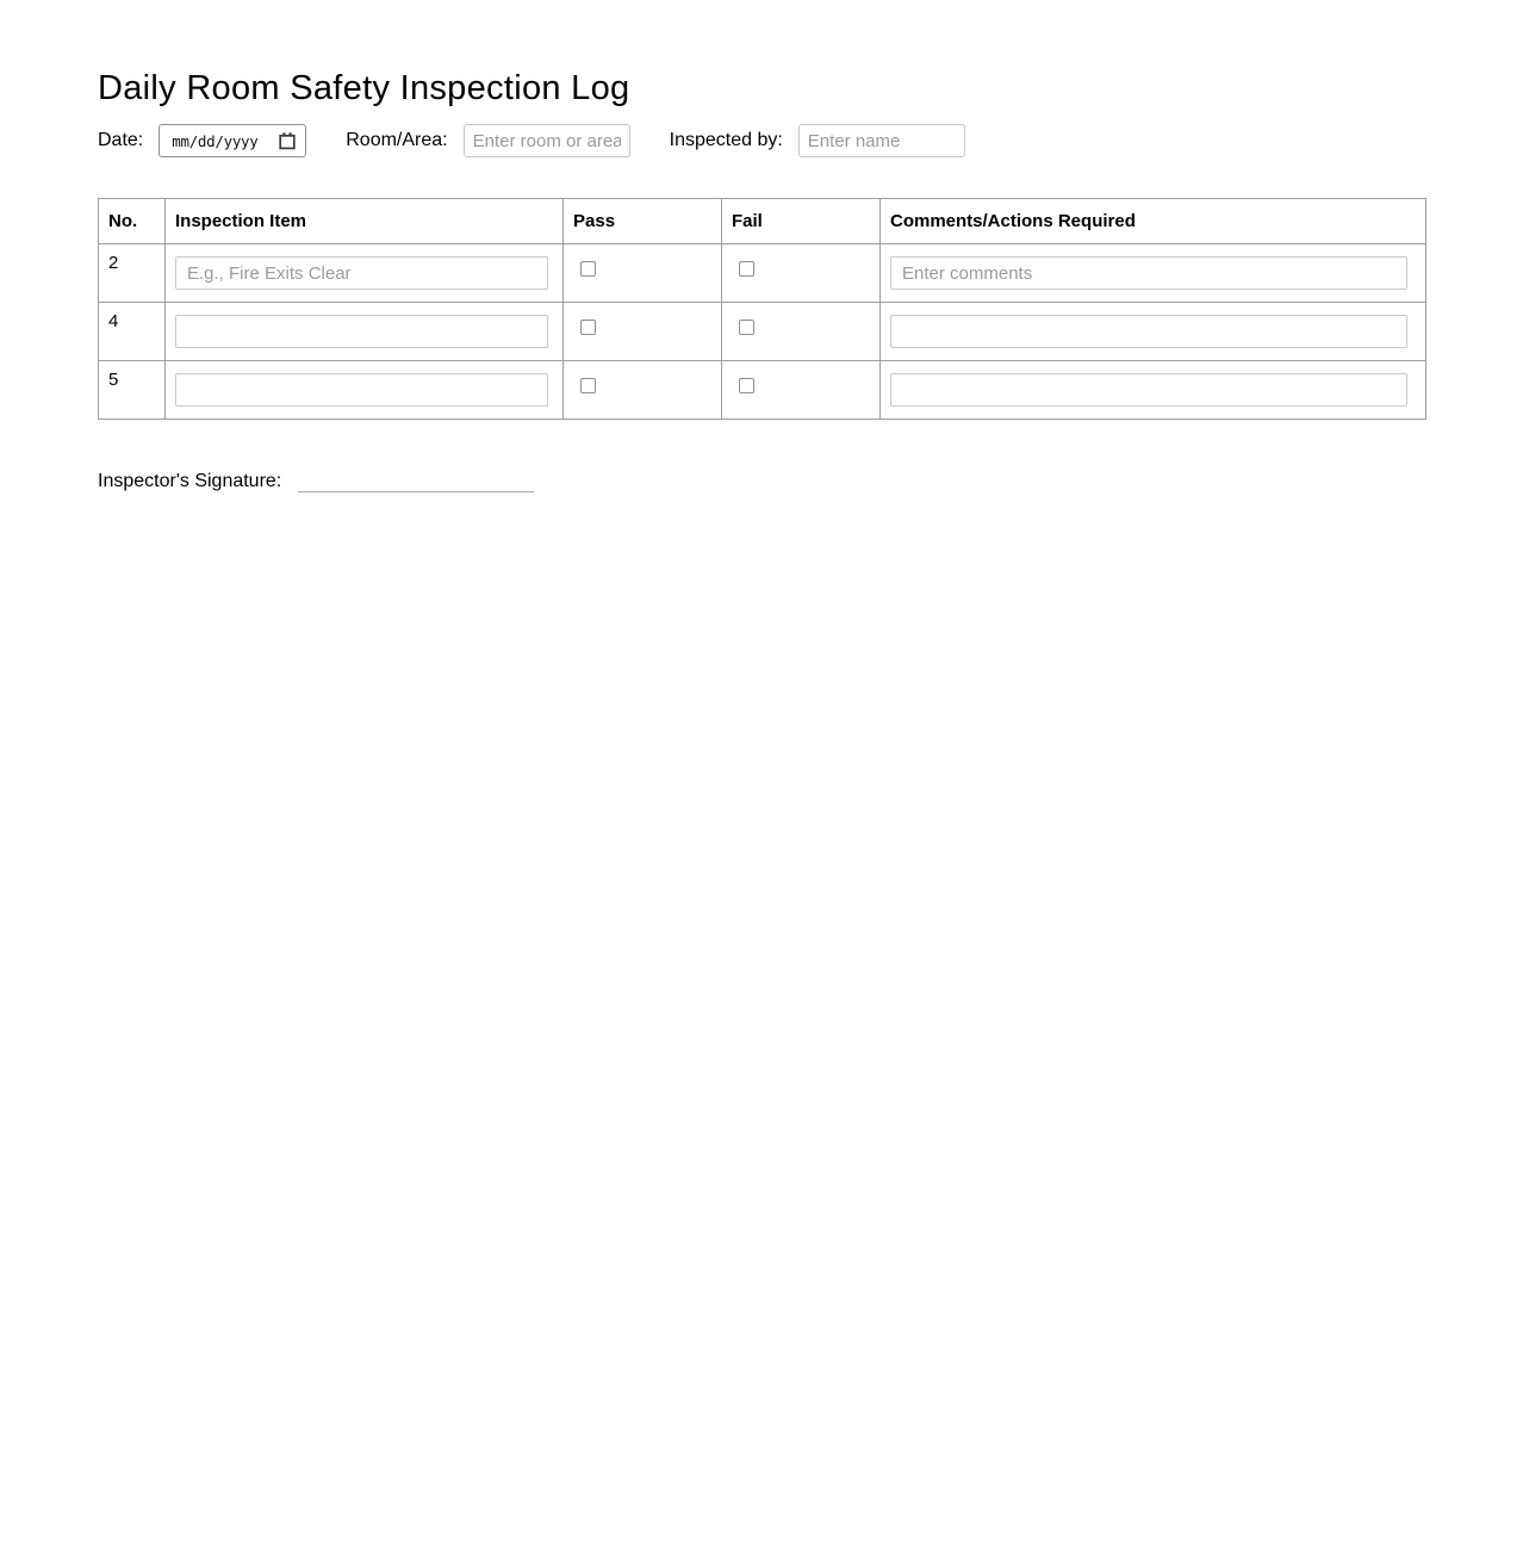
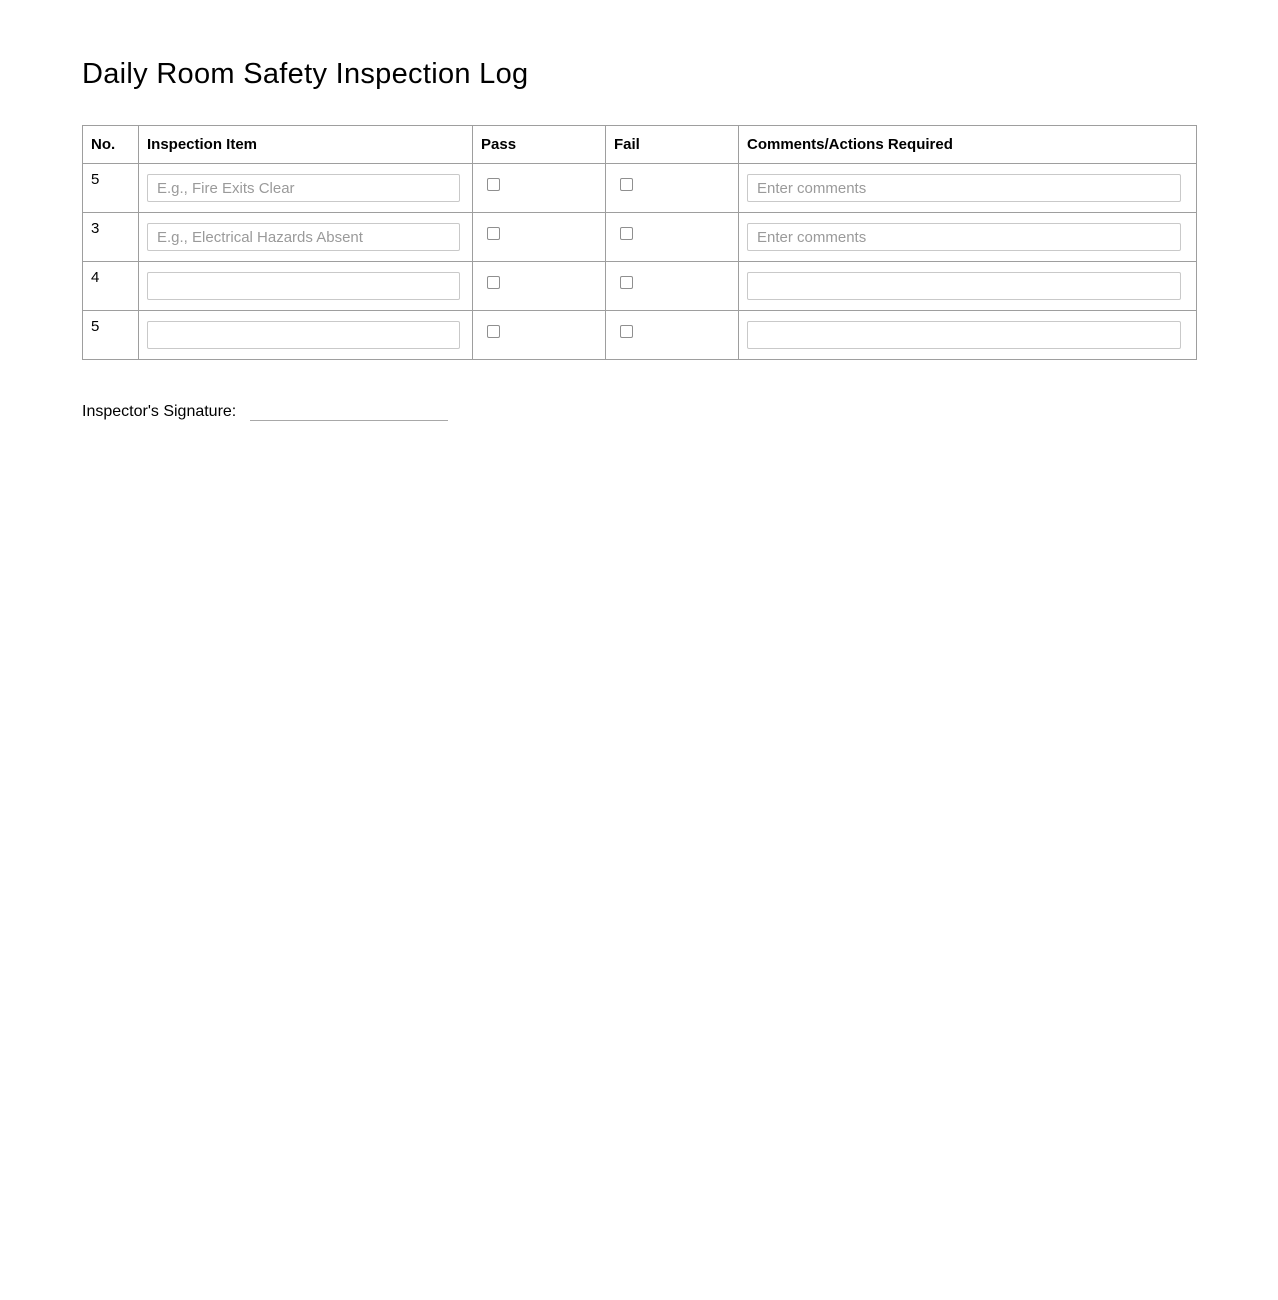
  Daily Room Safety Inspection Log
- Date:
- mm/dd/yyyy
- Room/Area:
- Enter room or area
- Inspected by:
- Enter name
  No.	Inspection Item	Pass	Fail	Comments/Actions Required
- 2	E.g., Fire Exits Clear			Enter comments
+ 5	E.g., Fire Exits Clear			Enter comments
+ 3	E.g., Electrical Hazards Absent			Enter comments
  4
  5
  Inspector's Signature:
